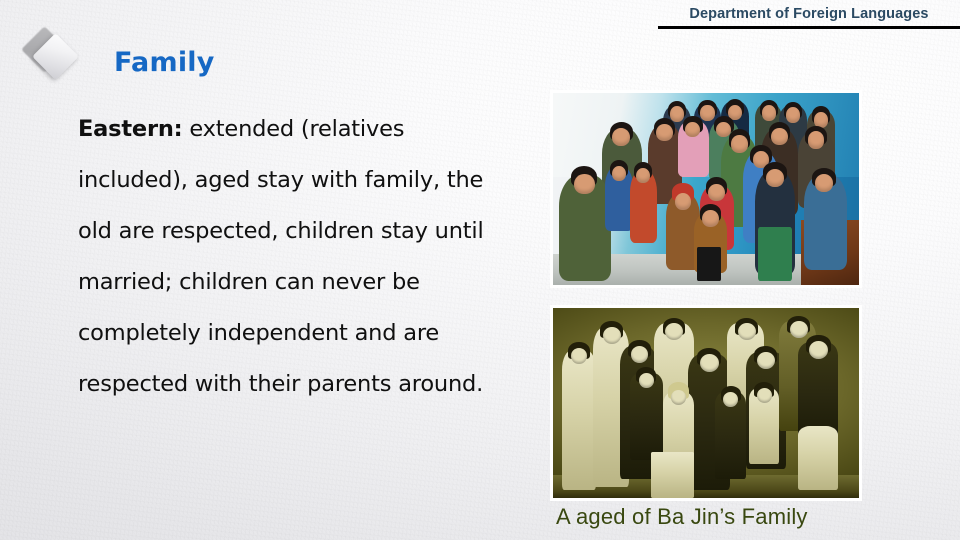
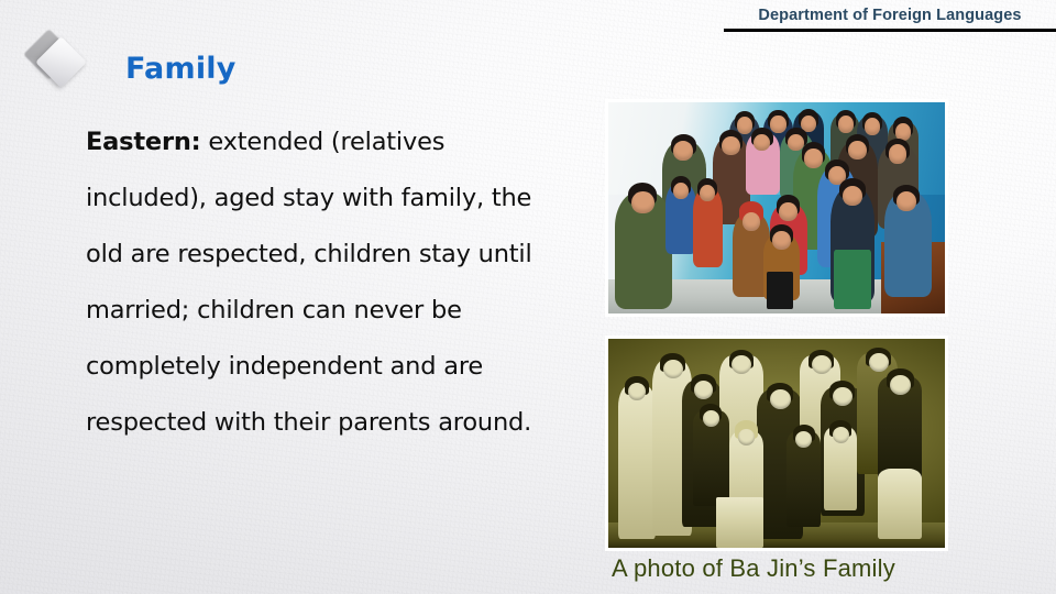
  Department of Foreign Languages
  Family
  Eastern: extended (relatives included), aged stay with family, the old are respected, children stay until married; children can never be completely independent and are respected with their parents around.
- A aged of Ba Jin’s Family
+ A photo of Ba Jin’s Family
